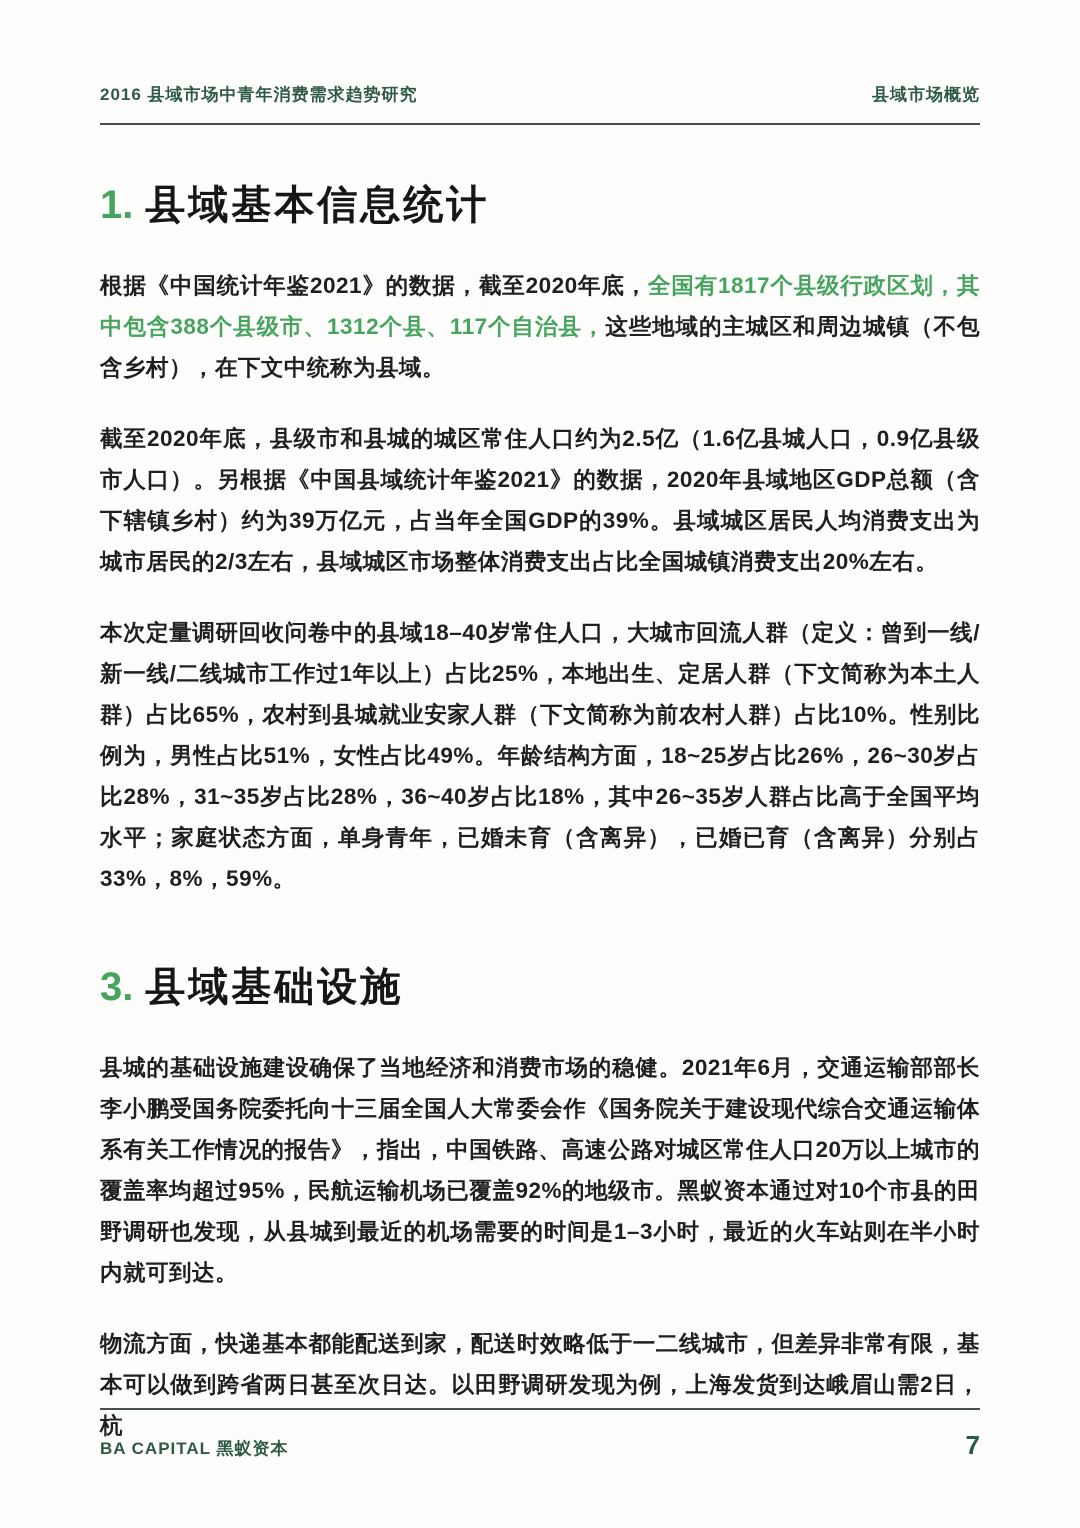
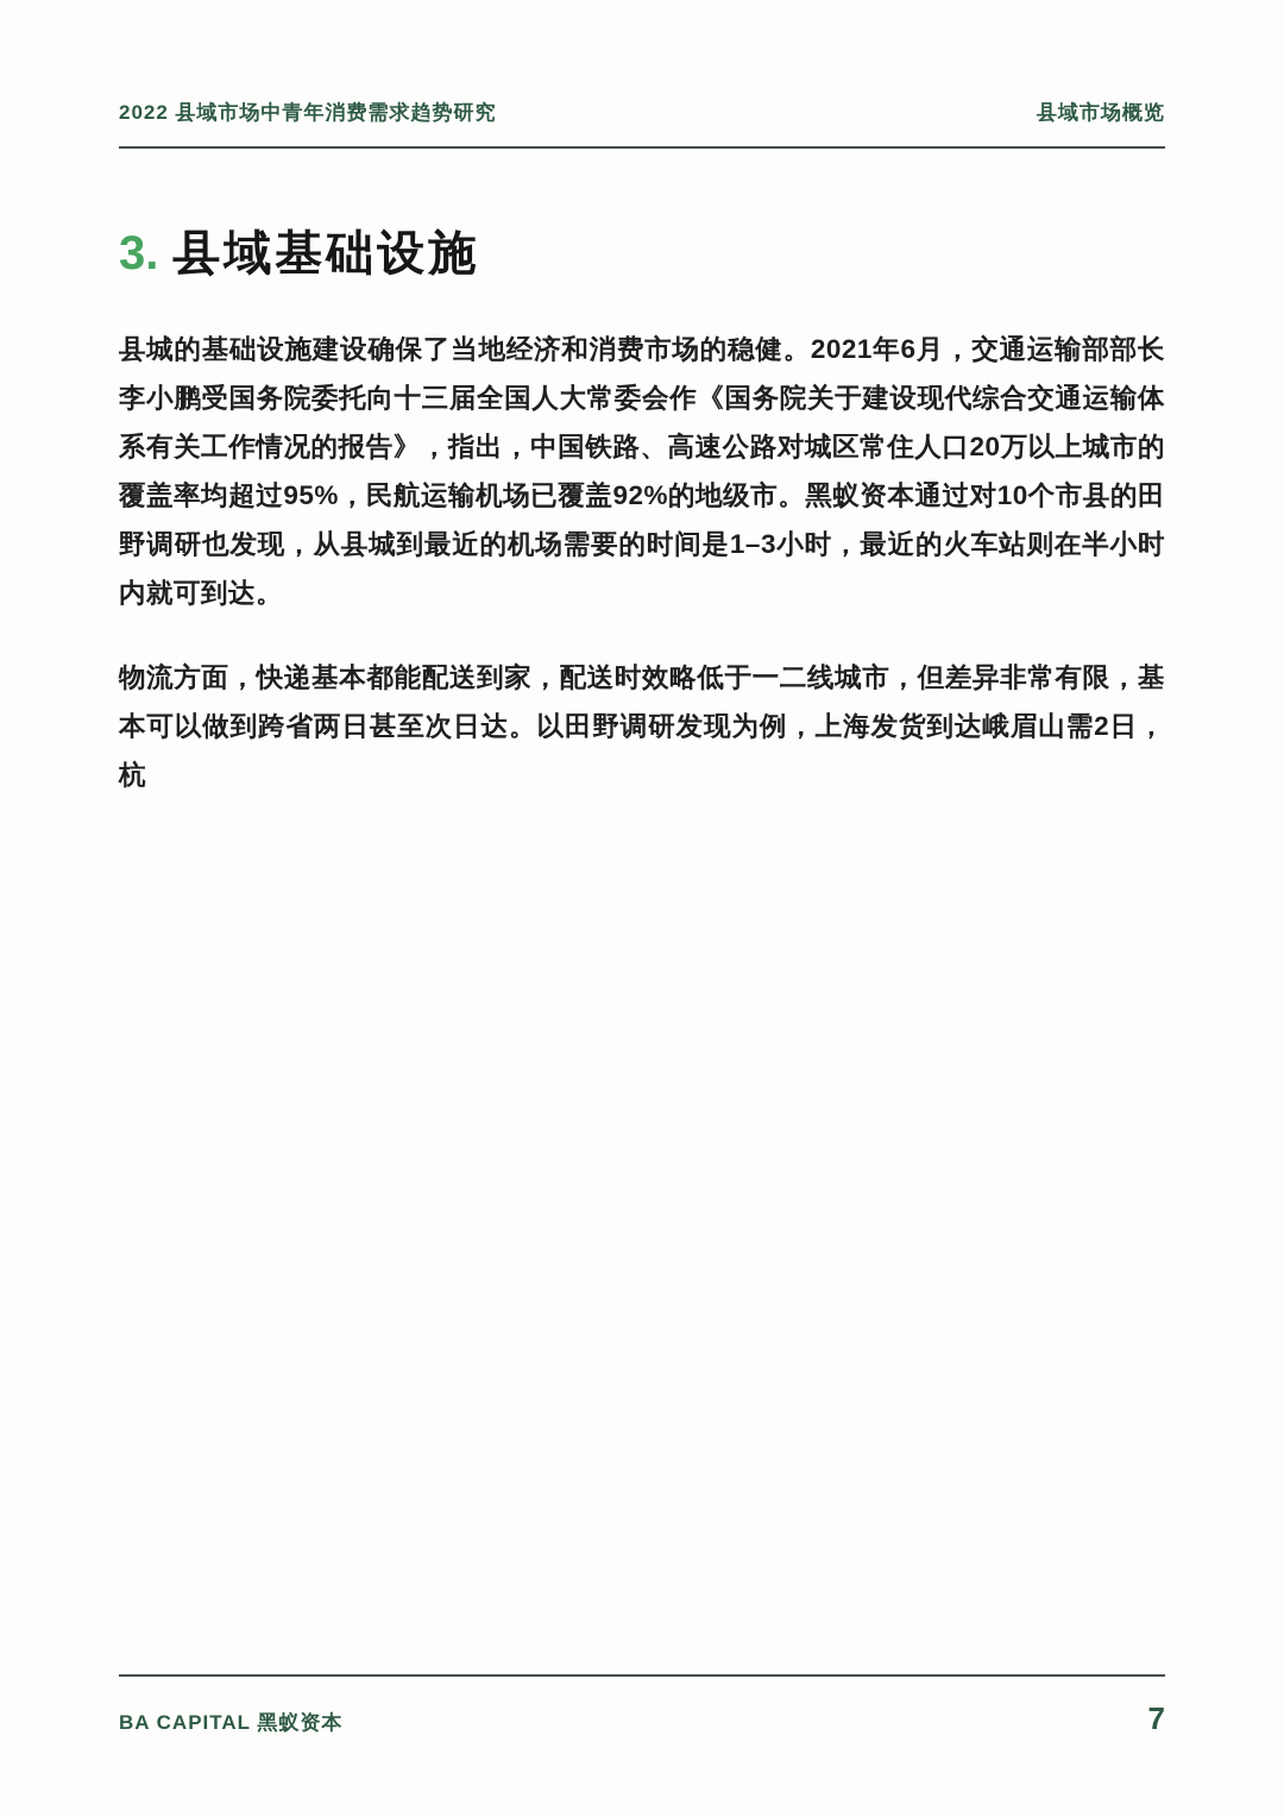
- 2016 县域市场中青年消费需求趋势研究
+ 2022 县域市场中青年消费需求趋势研究
  县域市场概览
- 1. 县域基本信息统计
- 根据《中国统计年鉴2021》的数据，截至2020年底，全国有1817个县级行政区划，其中包含388个县级市、1312个县、117个自治县，这些地域的主城区和周边城镇（不包含乡村），在下文中统称为县域。
- 截至2020年底，县级市和县城的城区常住人口约为2.5亿（1.6亿县城人口，0.9亿县级市人口）。另根据《中国县域统计年鉴2021》的数据，2020年县域地区GDP总额（含下辖镇乡村）约为39万亿元，占当年全国GDP的39%。县域城区居民人均消费支出为城市居民的2/3左右，县域城区市场整体消费支出占比全国城镇消费支出20%左右。
- 本次定量调研回收问卷中的县域18–40岁常住人口，大城市回流人群（定义：曾到一线/新一线/二线城市工作过1年以上）占比25%，本地出生、定居人群（下文简称为本土人群）占比65%，农村到县城就业安家人群（下文简称为前农村人群）占比10%。性别比例为，男性占比51%，女性占比49%。年龄结构方面，18~25岁占比26%，26~30岁占比28%，31~35岁占比28%，36~40岁占比18%，其中26~35岁人群占比高于全国平均水平；家庭状态方面，单身青年，已婚未育（含离异），已婚已育（含离异）分别占33%，8%，59%。
  3. 县域基础设施
  县城的基础设施建设确保了当地经济和消费市场的稳健。2021年6月，交通运输部部长李小鹏受国务院委托向十三届全国人大常委会作《国务院关于建设现代综合交通运输体系有关工作情况的报告》，指出，中国铁路、高速公路对城区常住人口20万以上城市的覆盖率均超过95%，民航运输机场已覆盖92%的地级市。黑蚁资本通过对10个市县的田野调研也发现，从县城到最近的机场需要的时间是1–3小时，最近的火车站则在半小时内就可到达。
  物流方面，快递基本都能配送到家，配送时效略低于一二线城市，但差异非常有限，基本可以做到跨省两日甚至次日达。以田野调研发现为例，上海发货到达峨眉山需2日，杭
  BA CAPITAL 黑蚁资本
  7
